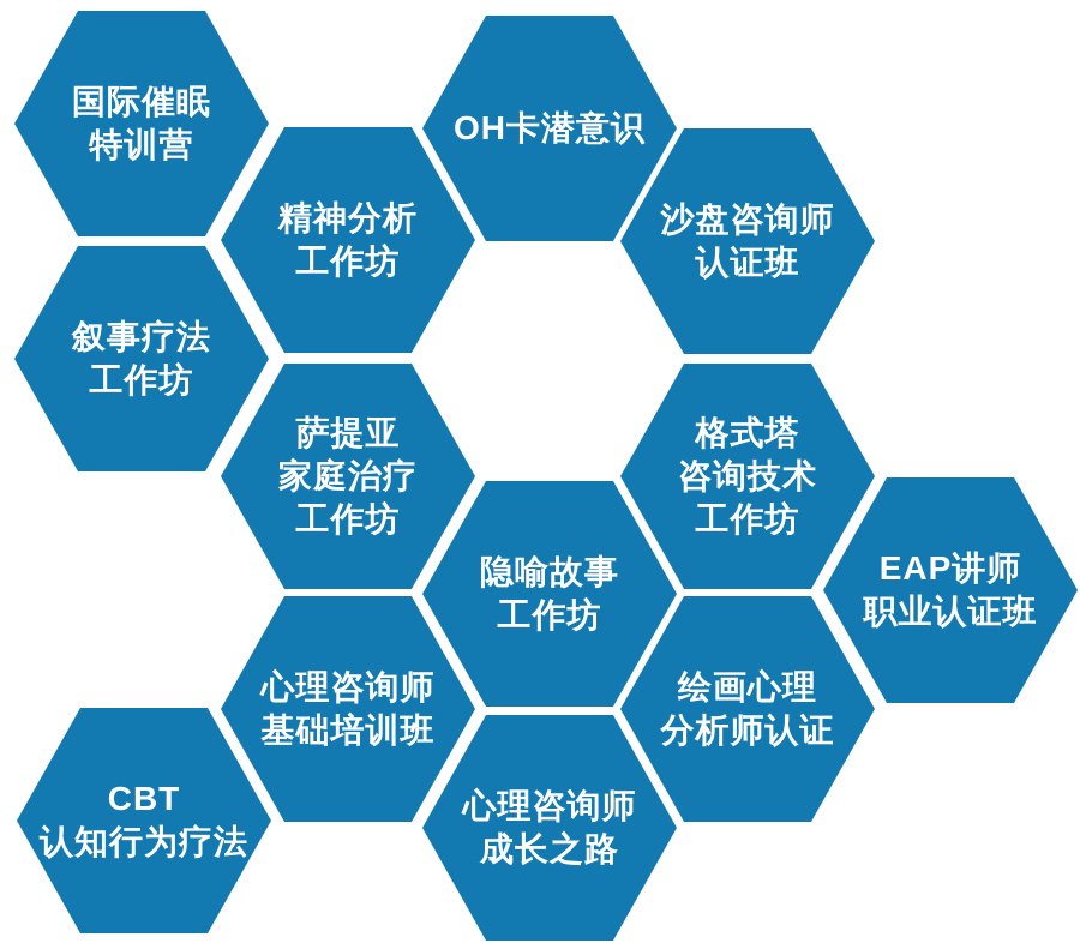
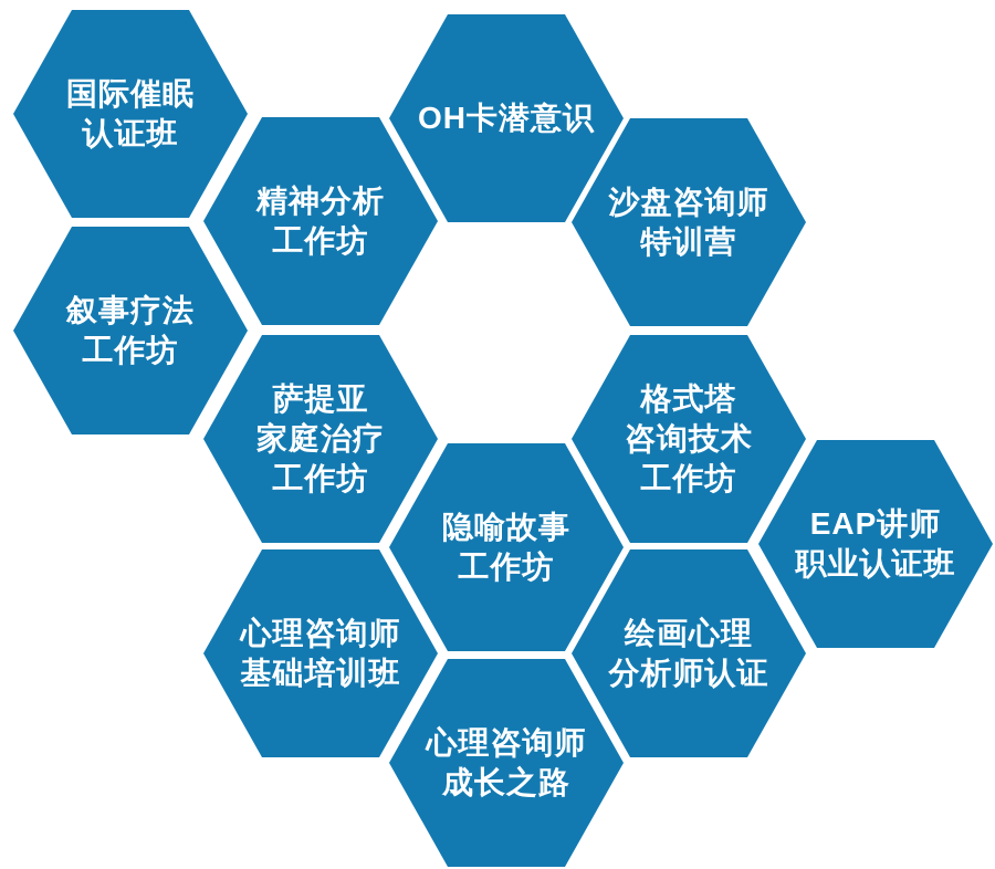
  国际催眠
- 特训营
+ 认证班
  OH卡潜意识
  精神分析
  工作坊
  沙盘咨询师
- 认证班
+ 特训营
  叙事疗法
  工作坊
  萨提亚
  家庭治疗
  工作坊
  格式塔
  咨询技术
  工作坊
  隐喻故事
  工作坊
  EAP讲师
  职业认证班
  心理咨询师
  基础培训班
  绘画心理
  分析师认证
- CBT
- 认知行为疗法
  心理咨询师
  成长之路
